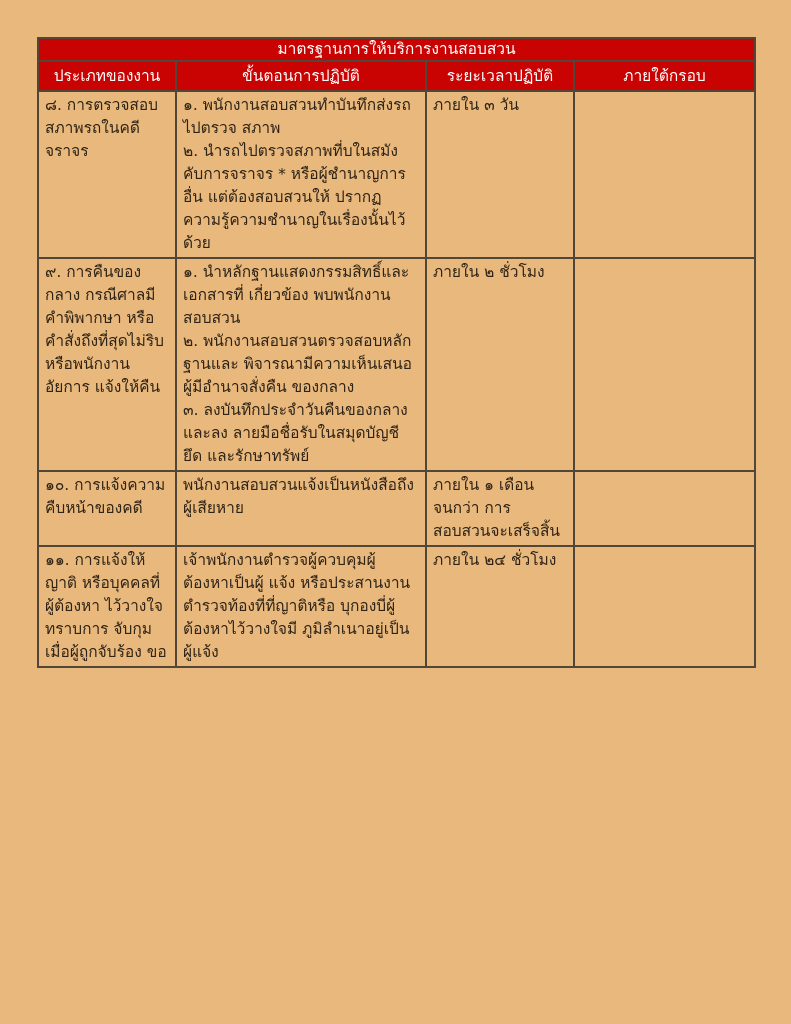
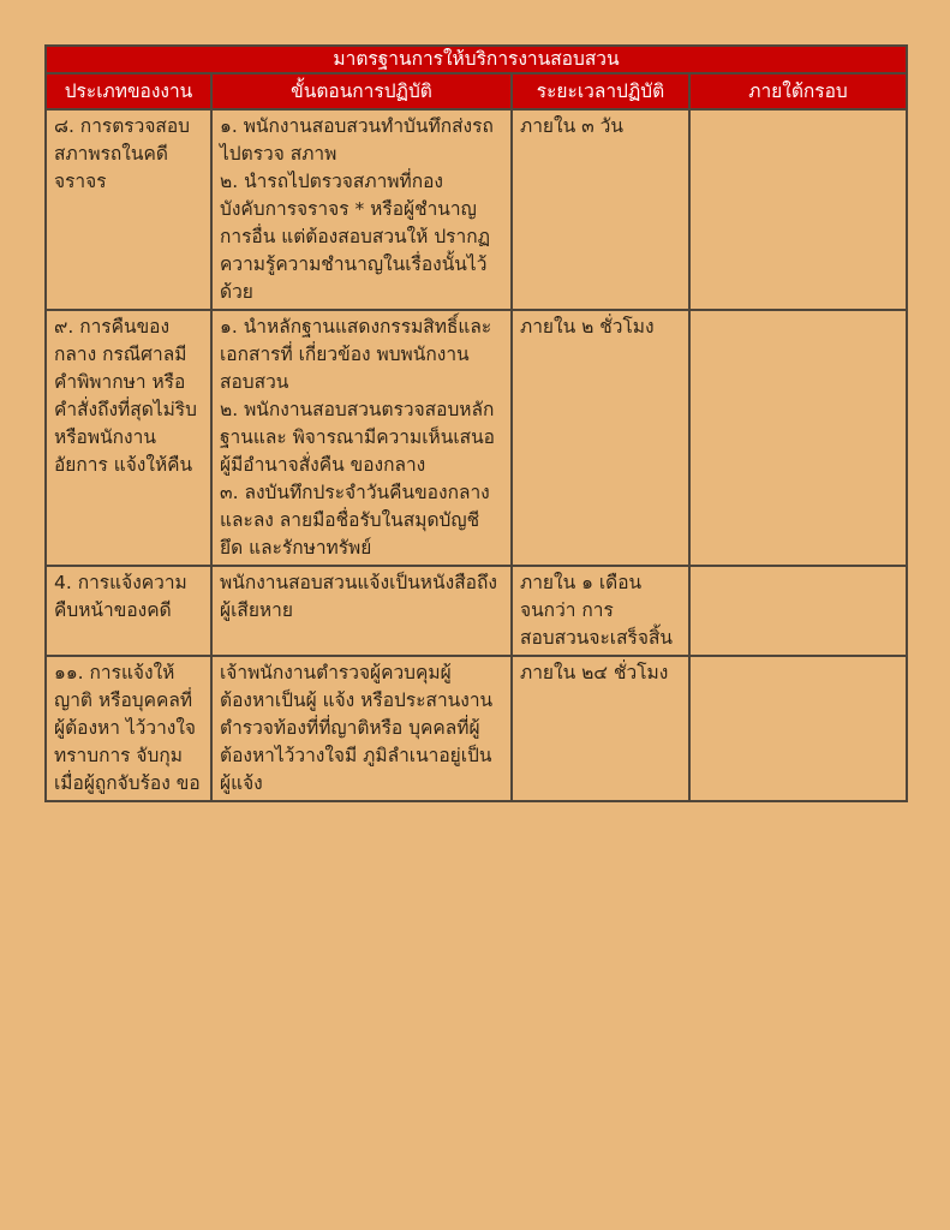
  มาตรฐานการให้บริการงานสอบสวน
  ประเภทของงาน	ขั้นตอนการปฏิบัติ	ระยะเวลาปฏิบัติ	ภายใต้กรอบ
- ๘. การตรวจสอบ สภาพรถในคดีจราจร	๑. พนักงานสอบสวนทำบันทึกส่งรถไปตรวจ สภาพ ๒. นำรถไปตรวจสภาพที่บในสมังคับการจราจร * หรือผู้ชำนาญการอื่น แต่ต้องสอบสวนให้ ปรากฏความรู้ความชำนาญในเรื่องนั้นไว้ด้วย	ภายใน ๓ วัน
+ ๘. การตรวจสอบ สภาพรถในคดีจราจร	๑. พนักงานสอบสวนทำบันทึกส่งรถไปตรวจ สภาพ ๒. นำรถไปตรวจสภาพที่กองบังคับการจราจร * หรือผู้ชำนาญการอื่น แต่ต้องสอบสวนให้ ปรากฏความรู้ความชำนาญในเรื่องนั้นไว้ด้วย	ภายใน ๓ วัน
  ๙. การคืนของกลาง กรณีศาลมีคำพิพากษา หรือคำสั่งถึงที่สุดไม่ริบ หรือพนักงานอัยการ แจ้งให้คืน	๑. นำหลักฐานแสดงกรรมสิทธิ์และเอกสารที่ เกี่ยวข้อง พบพนักงานสอบสวน ๒. พนักงานสอบสวนตรวจสอบหลักฐานและ พิจารณามีความเห็นเสนอผู้มีอำนาจสั่งคืน ของกลาง ๓. ลงบันทึกประจำวันคืนของกลางและลง ลายมือชื่อรับในสมุดบัญชียึด และรักษาทรัพย์	ภายใน ๒ ชั่วโมง
- ๑๐. การแจ้งความ คืบหน้าของคดี	พนักงานสอบสวนแจ้งเป็นหนังสือถึง ผู้เสียหาย	ภายใน ๑ เดือน จนกว่า การสอบสวนจะเสร็จสิ้น
+ 4. การแจ้งความ คืบหน้าของคดี	พนักงานสอบสวนแจ้งเป็นหนังสือถึง ผู้เสียหาย	ภายใน ๑ เดือน จนกว่า การสอบสวนจะเสร็จสิ้น
- ๑๑. การแจ้งให้ญาติ หรือบุคคลที่ผู้ต้องหา ไว้วางใจทราบการ จับกุมเมื่อผู้ถูกจับร้อง ขอ	เจ้าพนักงานตำรวจผู้ควบคุมผู้ต้องหาเป็นผู้ แจ้ง หรือประสานงานตำรวจท้องที่ที่ญาติหรือ บุกองบี่ผู้ต้องหาไว้วางใจมี ภูมิลำเนาอยู่เป็นผู้แจ้ง	ภายใน ๒๔ ชั่วโมง
+ ๑๑. การแจ้งให้ญาติ หรือบุคคลที่ผู้ต้องหา ไว้วางใจทราบการ จับกุมเมื่อผู้ถูกจับร้อง ขอ	เจ้าพนักงานตำรวจผู้ควบคุมผู้ต้องหาเป็นผู้ แจ้ง หรือประสานงานตำรวจท้องที่ที่ญาติหรือ บุคคลที่ผู้ต้องหาไว้วางใจมี ภูมิลำเนาอยู่เป็นผู้แจ้ง	ภายใน ๒๔ ชั่วโมง
